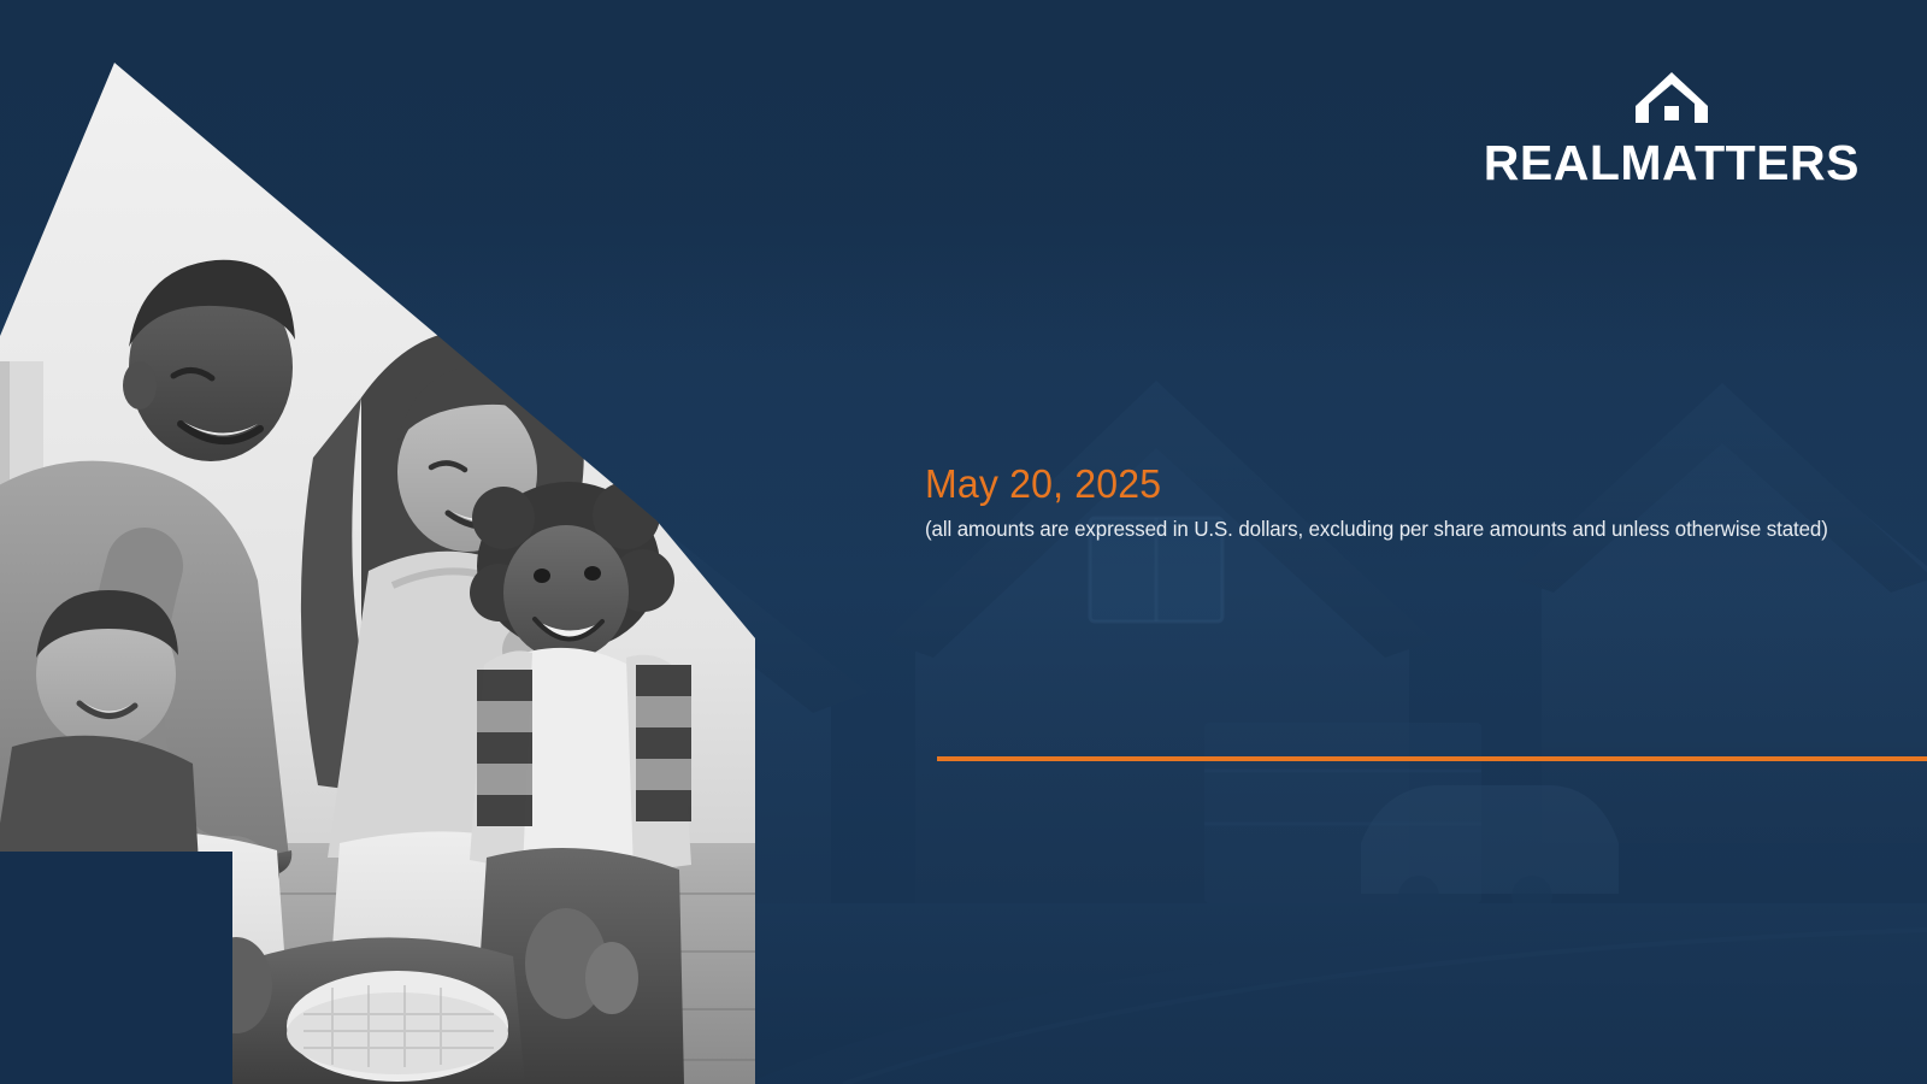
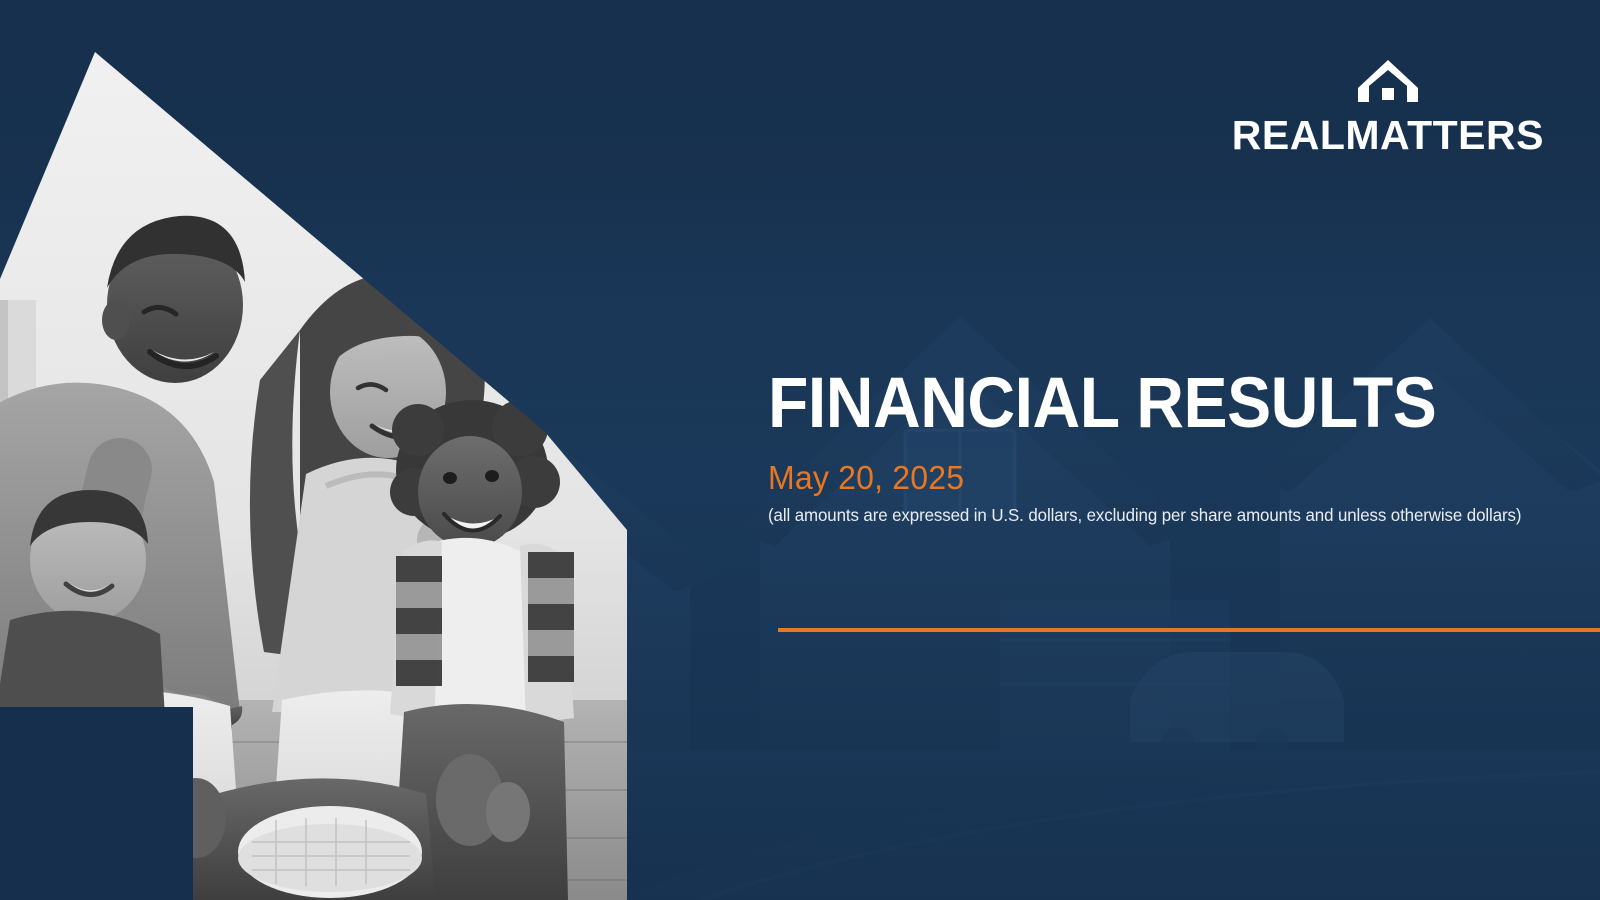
  REALMATTERS
+ FINANCIAL RESULTS
  May 20, 2025
- (all amounts are expressed in U.S. dollars, excluding per share amounts and unless otherwise stated)
+ (all amounts are expressed in U.S. dollars, excluding per share amounts and unless otherwise dollars)
